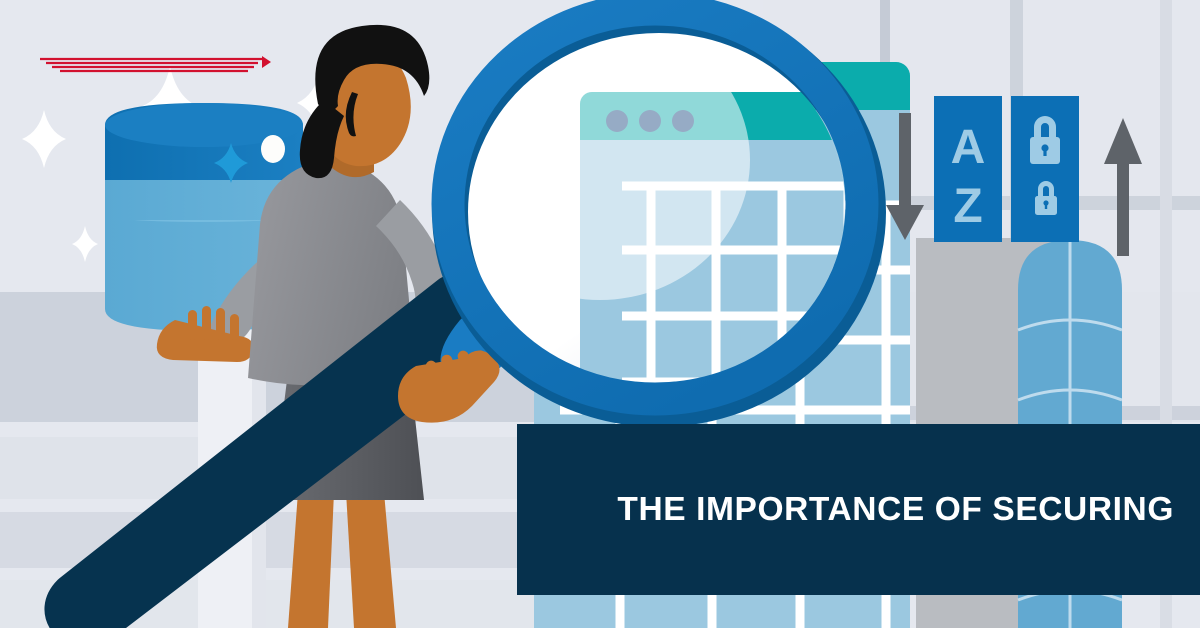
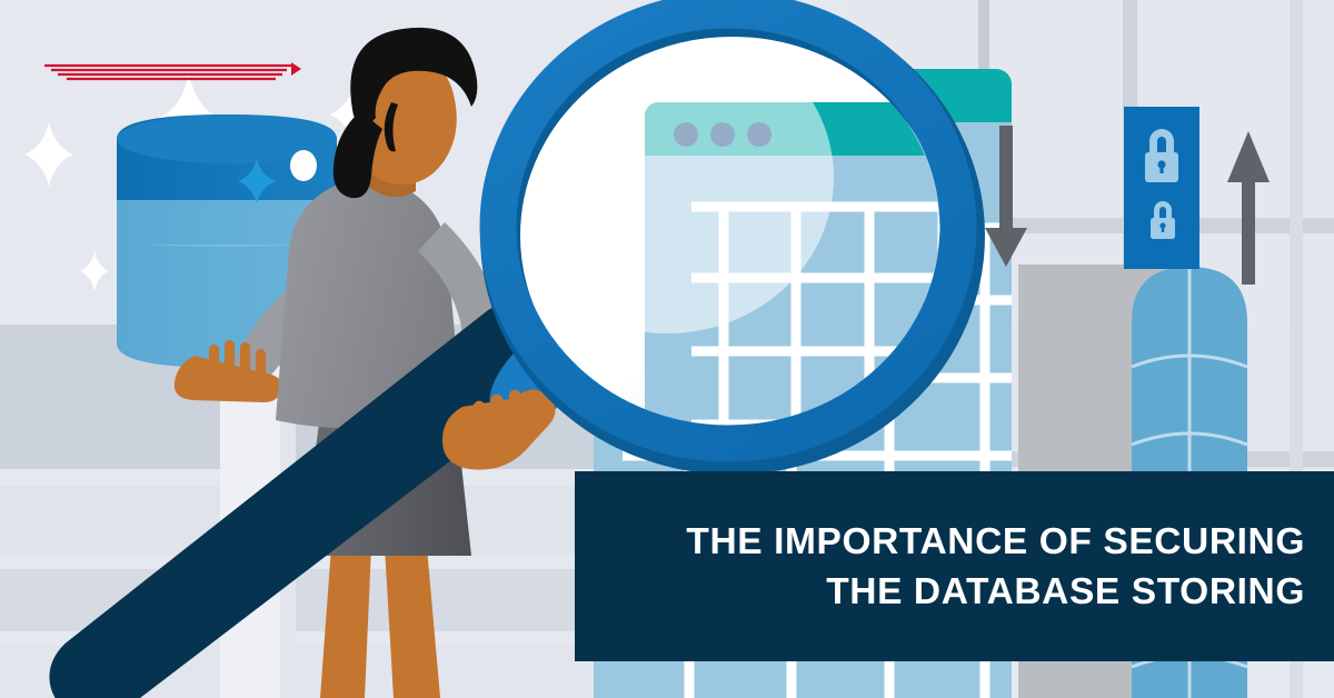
- A
- Z
  THE IMPORTANCE OF SECURING
+ THE DATABASE STORING
